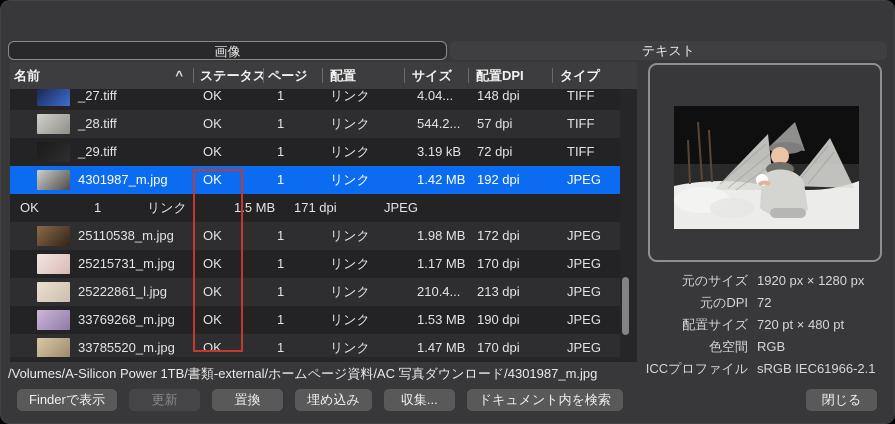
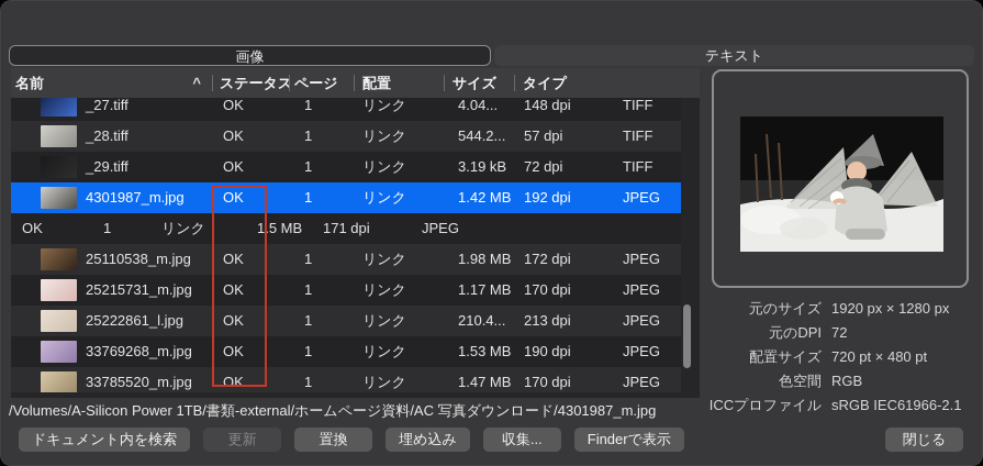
  画像
  テキスト
  名前
  ^
  ステータス
  ページ
  配置
  サイズ
- 配置DPI
  タイプ
  _27.tiff
  OK
  1
  リンク
  4.04...
  148 dpi
  TIFF
  _28.tiff
  OK
  1
  リンク
  544.2...
  57 dpi
  TIFF
  _29.tiff
  OK
  1
  リンク
  3.19 kB
  72 dpi
  TIFF
  4301987_m.jpg
  OK
  1
  リンク
  1.42 MB
  192 dpi
  JPEG
  OK
  1
  リンク
  1.5 MB
  171 dpi
  JPEG
  25110538_m.jpg
  OK
  1
  リンク
  1.98 MB
  172 dpi
  JPEG
  25215731_m.jpg
  OK
  1
  リンク
  1.17 MB
  170 dpi
  JPEG
  25222861_l.jpg
  OK
  1
  リンク
  210.4...
  213 dpi
  JPEG
  33769268_m.jpg
  OK
  1
  リンク
  1.53 MB
  190 dpi
  JPEG
  33785520_m.jpg
  OK
  1
  リンク
  1.47 MB
  170 dpi
  JPEG
  元のサイズ
  1920 px × 1280 px
  元のDPI
  72
  配置サイズ
  720 pt × 480 pt
  色空間
  RGB
  ICCプロファイル
  sRGB IEC61966-2.1
  /Volumes/A-Silicon Power 1TB/書類-external/ホームページ資料/AC 写真ダウンロード/4301987_m.jpg
- Finderで表示
+ ドキュメント内を検索
  更新
  置換
  埋め込み
  収集...
- ドキュメント内を検索
+ Finderで表示
  閉じる
